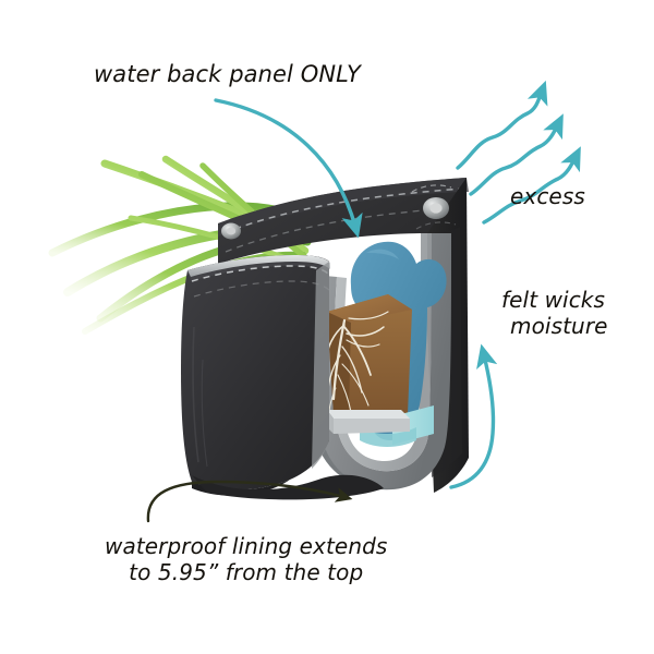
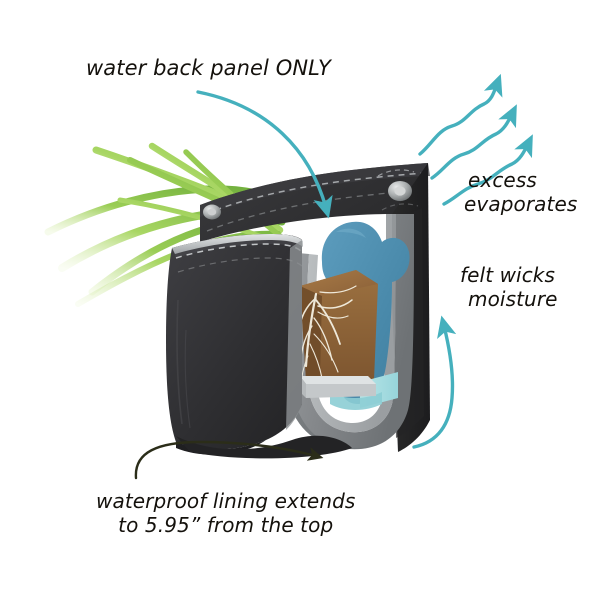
  water back panel ONLY
  excess
+ evaporates
  felt wicks
  moisture
  waterproof lining extends
  to 5.95” from the top
